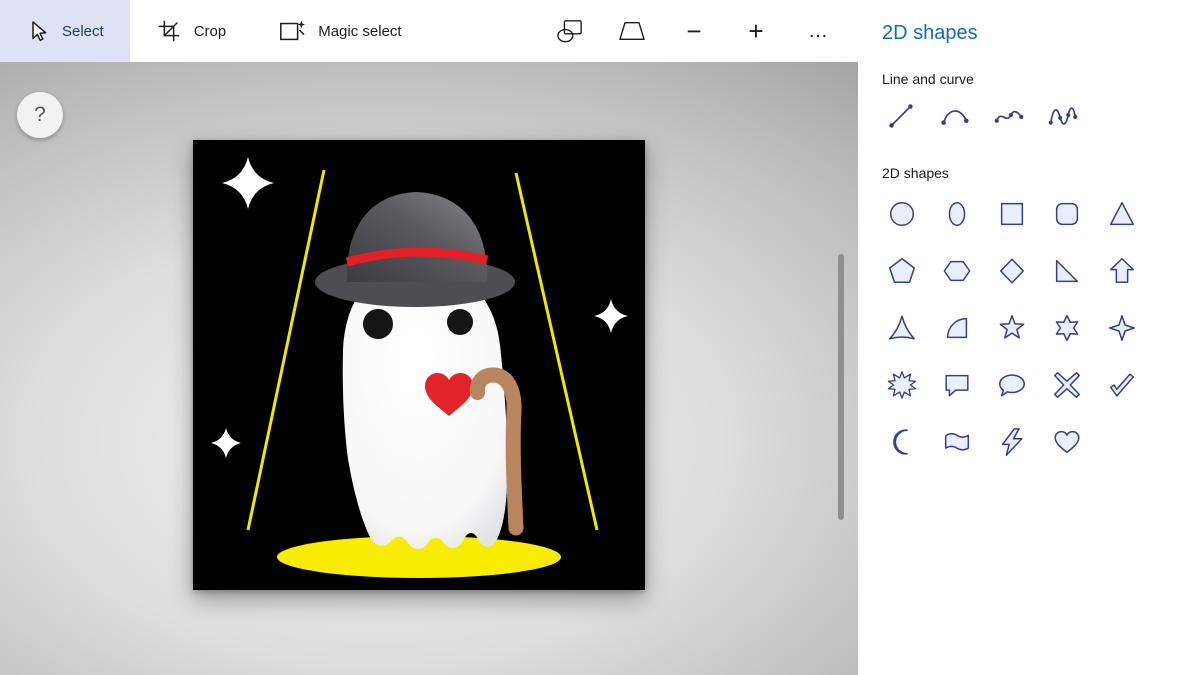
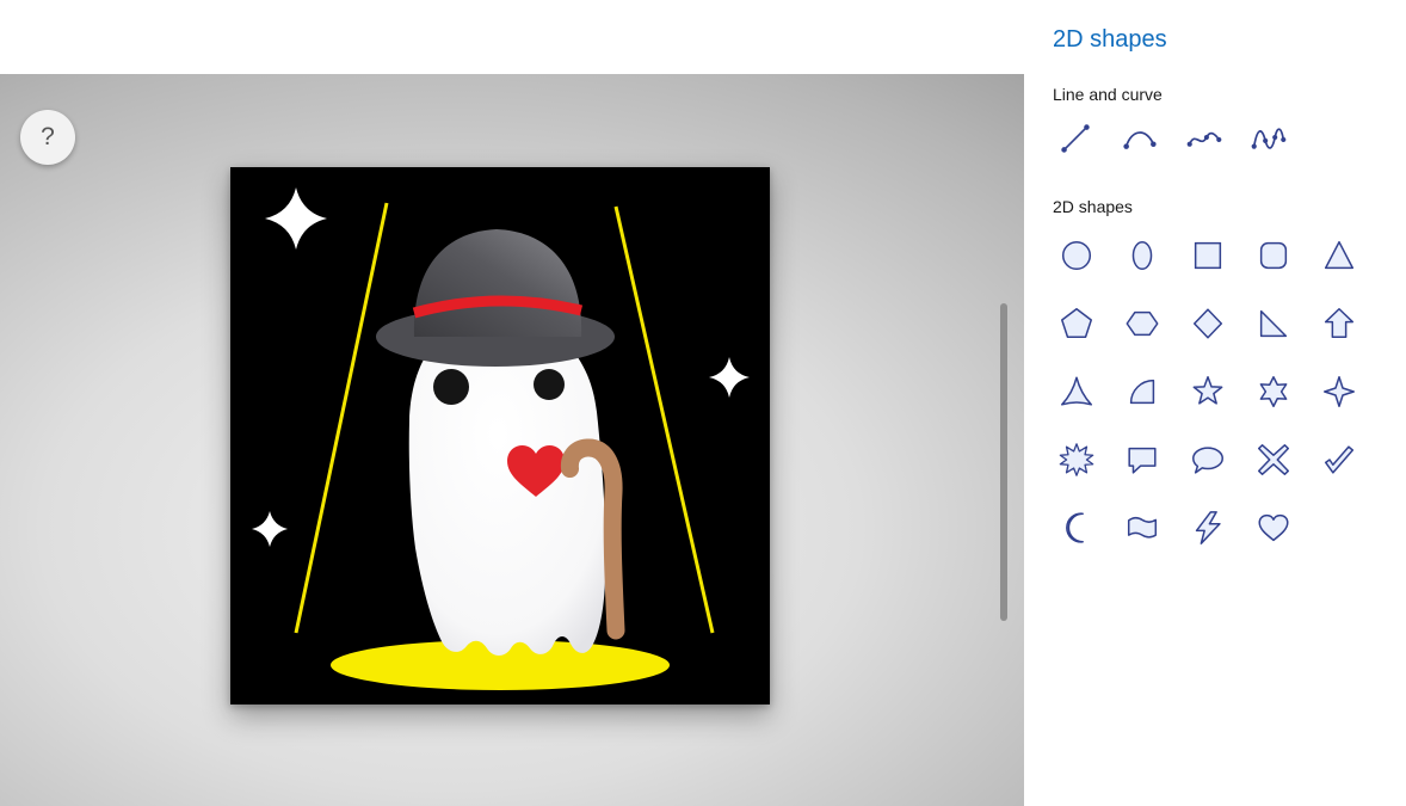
- Select
- Crop
- Magic select
- −
- +
- …
  ?
  2D shapes
  Line and curve
  2D shapes
